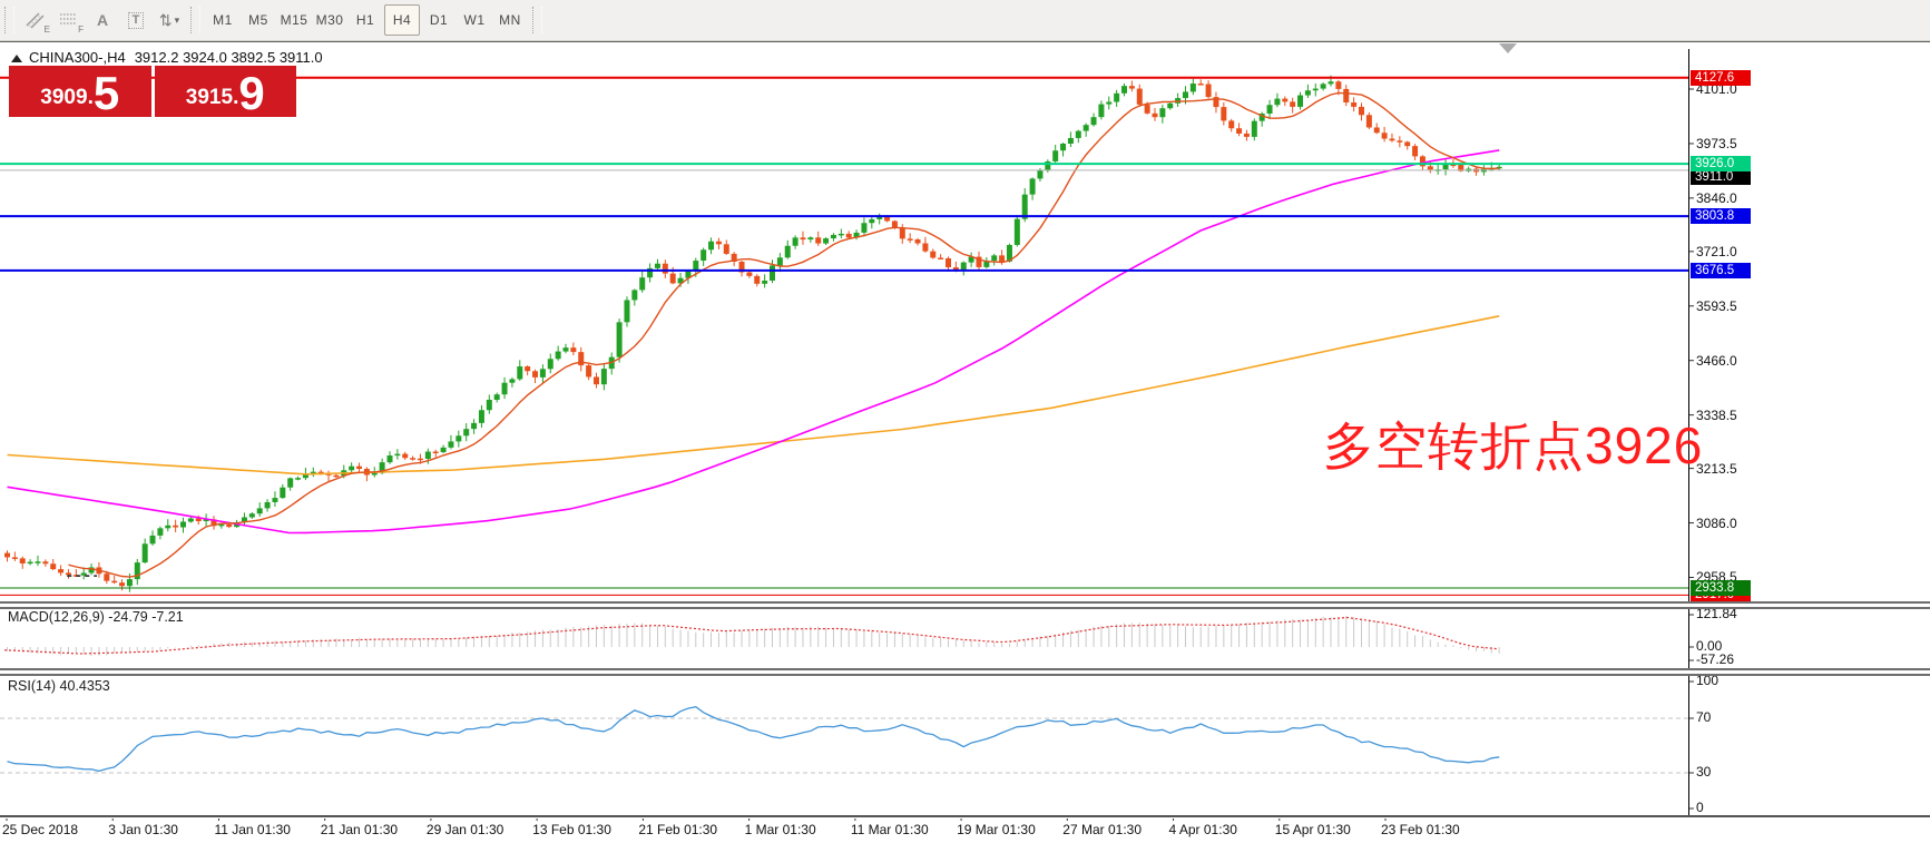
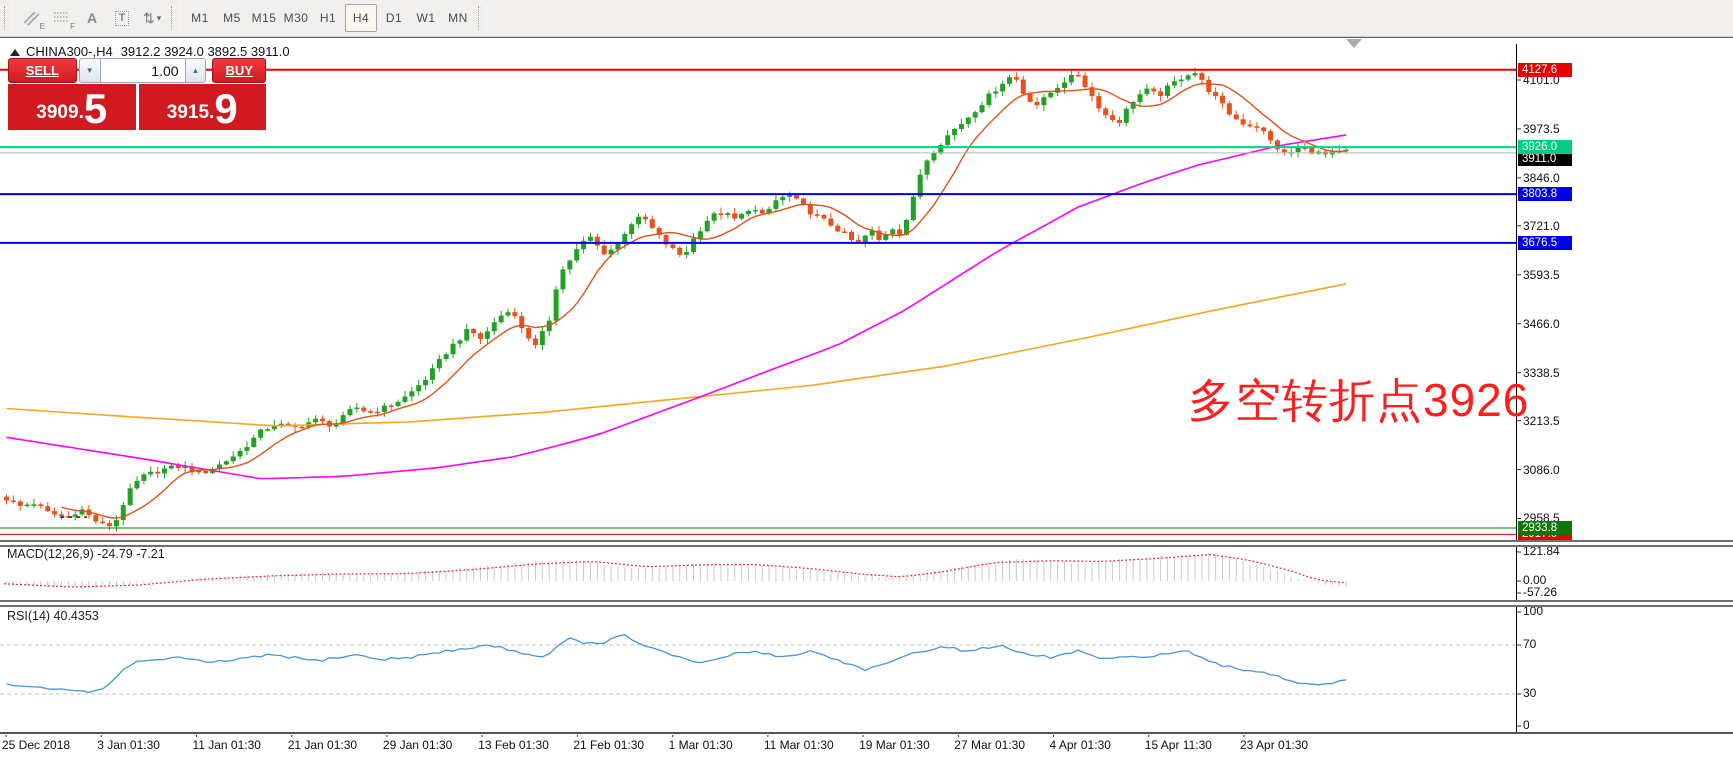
  E
  F
  A
  T
  ⇅
  ▾
  M1
  M5
  M15
  M30
  H1
  H4
  D1
  W1
  MN
  4127.6
  3803.8
  3676.5
  2933.8
  3911.0
  3926.0
  4101.0
  3973.5
  3846.0
  3721.0
  3593.5
  3466.0
  3338.5
  3213.5
  3086.0
  2958.5
  25 Dec 2018
  3 Jan 01:30
  11 Jan 01:30
  21 Jan 01:30
  29 Jan 01:30
  13 Feb 01:30
  21 Feb 01:30
  1 Mar 01:30
  11 Mar 01:30
  19 Mar 01:30
  27 Mar 01:30
  4 Apr 01:30
- 15 Apr 01:30
+ 15 Apr 11:30
- 23 Feb 01:30
+ 23 Apr 01:30
  CHINA300-,H4 3912.2 3924.0 3892.5 3911.0
  MACD(12,26,9) -24.79 -7.21
  RSI(14) 40.4353
  121.84
  0.00
  -57.26
  100
  70
  30
  0
  多空转折点3926
+ SELL
+ ▼
+ 1.00
+ ▲
+ BUY
  3909.
  5
  3915.
  9
